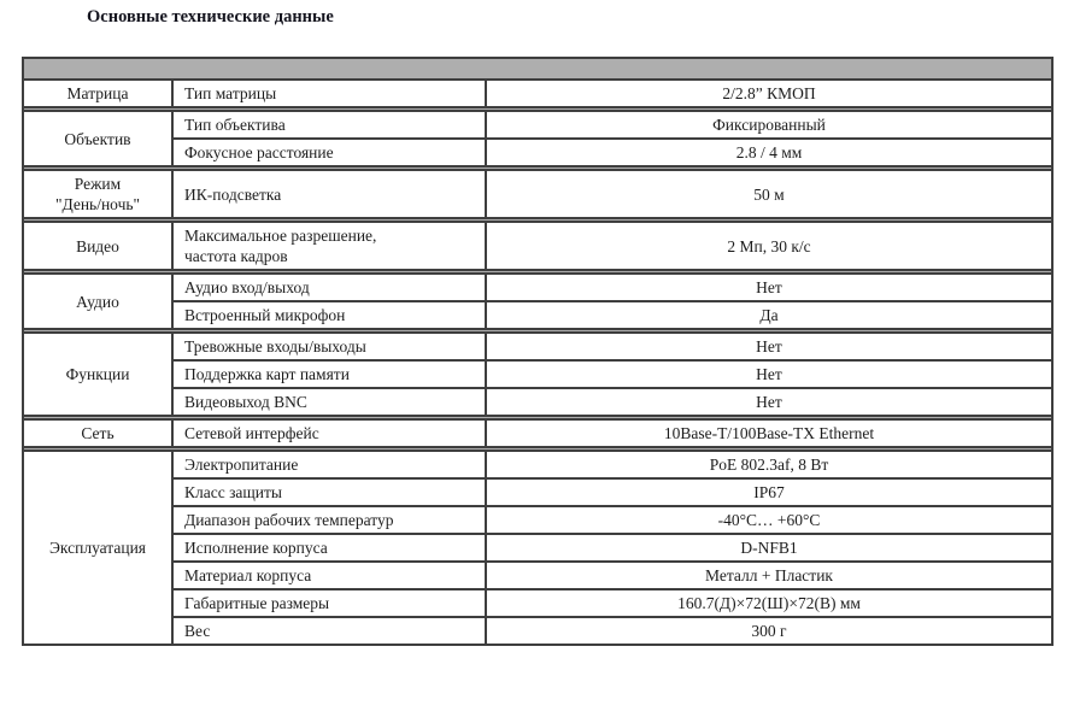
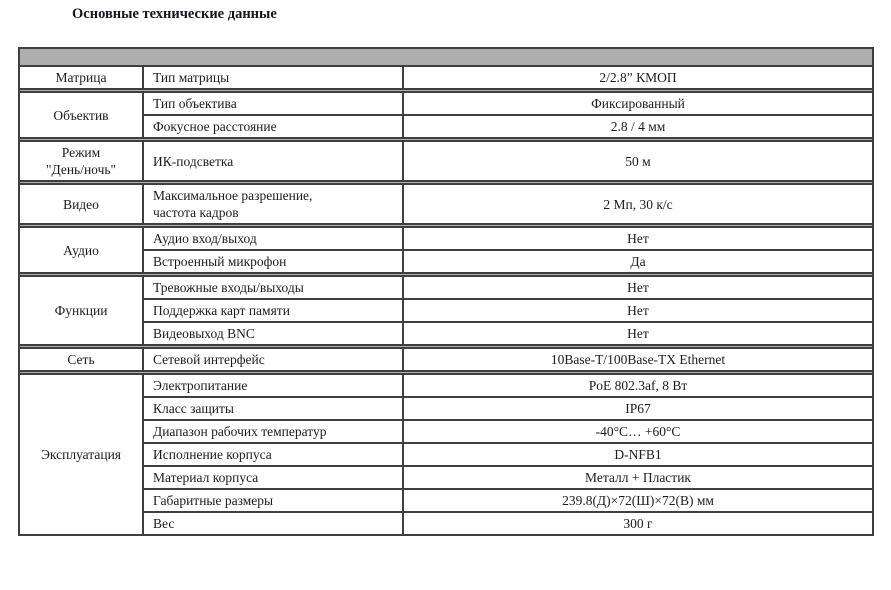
  Основные технические данные
  Матрица
  Тип матрицы
  2/2.8” КМОП
  Объектив
  Тип объектива
  Фиксированный
  Фокусное расстояние
  2.8 / 4 мм
  Режим
  "День/ночь"
  ИК-подсветка
  50 м
  Видео
  Максимальное разрешение,
  частота кадров
  2 Мп, 30 к/с
  Аудио
  Аудио вход/выход
  Нет
  Встроенный микрофон
  Да
  Функции
  Тревожные входы/выходы
  Нет
  Поддержка карт памяти
  Нет
  Видеовыход BNC
  Нет
  Сеть
  Сетевой интерфейс
  10Base-T/100Base-TX Ethernet
  Эксплуатация
  Электропитание
  PoE 802.3af, 8 Вт
  Класс защиты
  IP67
  Диапазон рабочих температур
  -40°C… +60°C
  Исполнение корпуса
  D-NFB1
  Материал корпуса
  Металл + Пластик
  Габаритные размеры
- 160.7(Д)×72(Ш)×72(В) мм
+ 239.8(Д)×72(Ш)×72(В) мм
  Вес
  300 г
